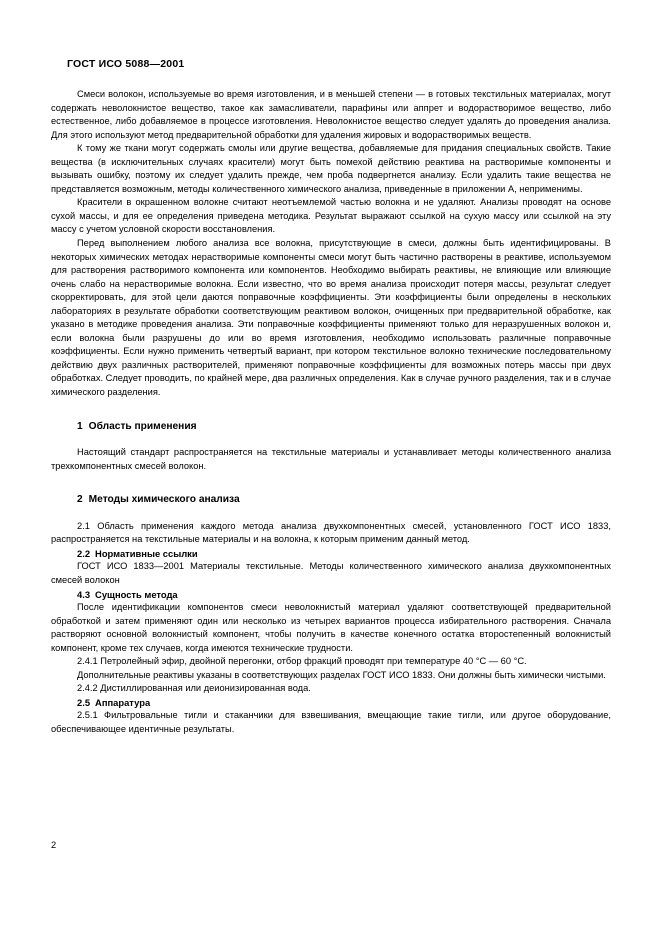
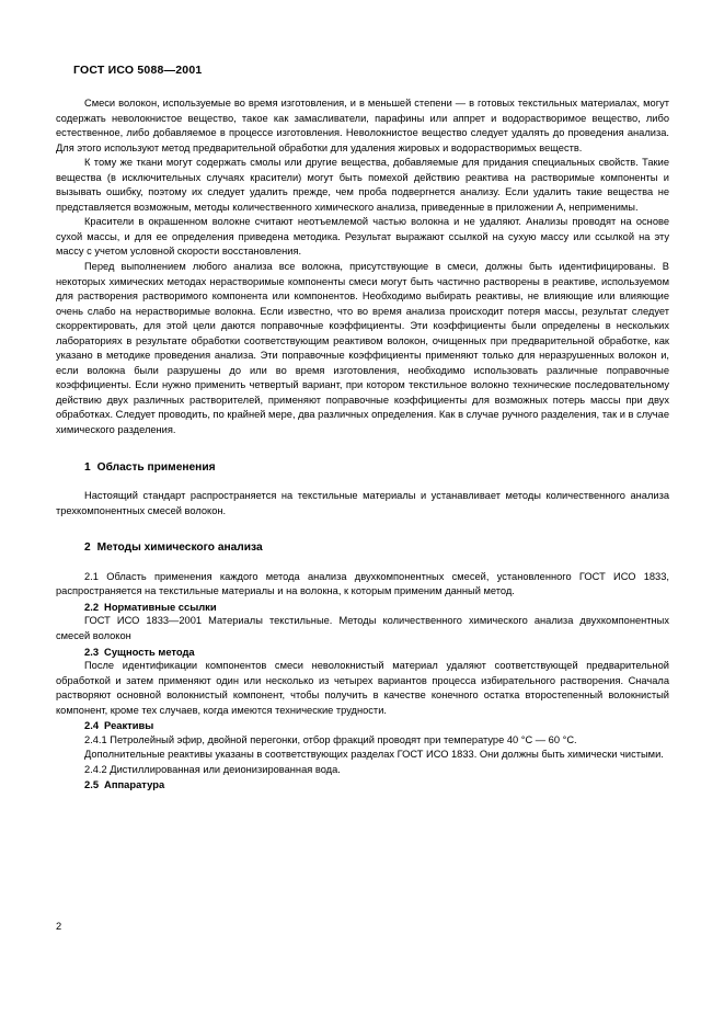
  ГОСТ ИСО 5088—2001
  Смеси волокон, используемые во время изготовления, и в меньшей степени — в готовых текстильных материалах, могут содержать неволокнистое вещество, такое как замасливатели, парафины или аппрет и водорастворимое вещество, либо естественное, либо добавляемое в процессе изготовления. Неволокнистое вещество следует удалять до проведения анализа. Для этого используют метод предварительной обработки для удаления жировых и водорастворимых веществ.
  К тому же ткани могут содержать смолы или другие вещества, добавляемые для придания специальных свойств. Такие вещества (в исключительных случаях красители) могут быть помехой действию реактива на растворимые компоненты и вызывать ошибку, поэтому их следует удалить прежде, чем проба подвергнется анализу. Если удалить такие вещества не представляется возможным, методы количественного химического анализа, приведенные в приложении А, неприменимы.
  Красители в окрашенном волокне считают неотъемлемой частью волокна и не удаляют. Анализы проводят на основе сухой массы, и для ее определения приведена методика. Результат выражают ссылкой на сухую массу или ссылкой на эту массу с учетом условной скорости восстановления.
  Перед выполнением любого анализа все волокна, присутствующие в смеси, должны быть идентифицированы. В некоторых химических методах нерастворимые компоненты смеси могут быть частично растворены в реактиве, используемом для растворения растворимого компонента или компонентов. Необходимо выбирать реактивы, не влияющие или влияющие очень слабо на нерастворимые волокна. Если известно, что во время анализа происходит потеря массы, результат следует скорректировать, для этой цели даются поправочные коэффициенты. Эти коэффициенты были определены в нескольких лабораториях в результате обработки соответствующим реактивом волокон, очищенных при предварительной обработке, как указано в методике проведения анализа. Эти поправочные коэффициенты применяют только для неразрушенных волокон и, если волокна были разрушены до или во время изготовления, необходимо использовать различные поправочные коэффициенты. Если нужно применить четвертый вариант, при котором текстильное волокно технические последовательному действию двух различных растворителей, применяют поправочные коэффициенты для возможных потерь массы при двух обработках. Следует проводить, по крайней мере, два различных определения. Как в случае ручного разделения, так и в случае химического разделения.
  1 Область применения
  Настоящий стандарт распространяется на текстильные материалы и устанавливает методы количественного анализа трехкомпонентных смесей волокон.
  2 Методы химического анализа
  2.1 Область применения каждого метода анализа двухкомпонентных смесей, установленного ГОСТ ИСО 1833, распространяется на текстильные материалы и на волокна, к которым применим данный метод.
  2.2 Нормативные ссылки
  ГОСТ ИСО 1833—2001 Материалы текстильные. Методы количественного химического анализа двухкомпонентных смесей волокон
- 4.3 Сущность метода
+ 2.3 Сущность метода
  После идентификации компонентов смеси неволокнистый материал удаляют соответствующей предварительной обработкой и затем применяют один или несколько из четырех вариантов процесса избирательного растворения. Сначала растворяют основной волокнистый компонент, чтобы получить в качестве конечного остатка второстепенный волокнистый компонент, кроме тех случаев, когда имеются технические трудности.
+ 2.4 Реактивы
  2.4.1 Петролейный эфир, двойной перегонки, отбор фракций проводят при температуре 40 °C — 60 °C.
  Дополнительные реактивы указаны в соответствующих разделах ГОСТ ИСО 1833. Они должны быть химически чистыми.
  2.4.2 Дистиллированная или деионизированная вода.
  2.5 Аппаратура
- 2.5.1 Фильтровальные тигли и стаканчики для взвешивания, вмещающие такие тигли, или другое оборудование, обеспечивающее идентичные результаты.
  2
